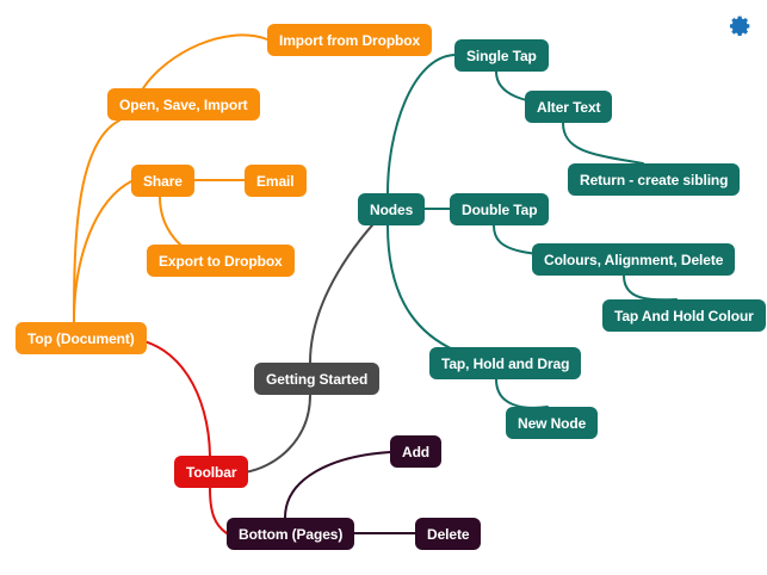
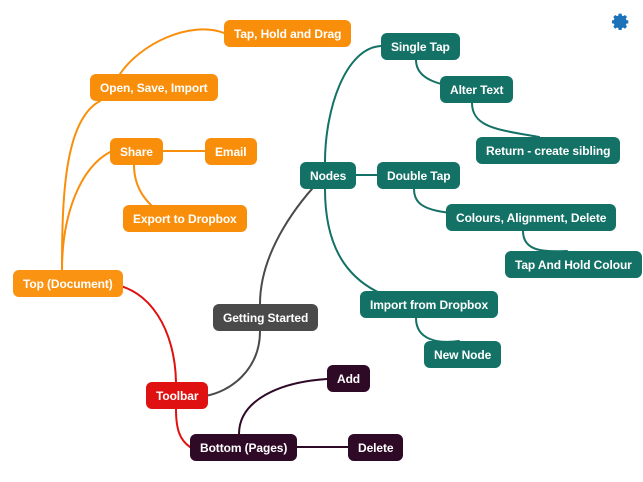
  Top (Document)
  Open, Save, Import
- Import from Dropbox
+ Tap, Hold and Drag
  Share
  Email
  Export to Dropbox
  Nodes
  Single Tap
  Alter Text
  Return - create sibling
  Double Tap
  Colours, Alignment, Delete
  Tap And Hold Colour
- Tap, Hold and Drag
+ Import from Dropbox
  New Node
  Getting Started
  Toolbar
  Bottom (Pages)
  Add
  Delete
